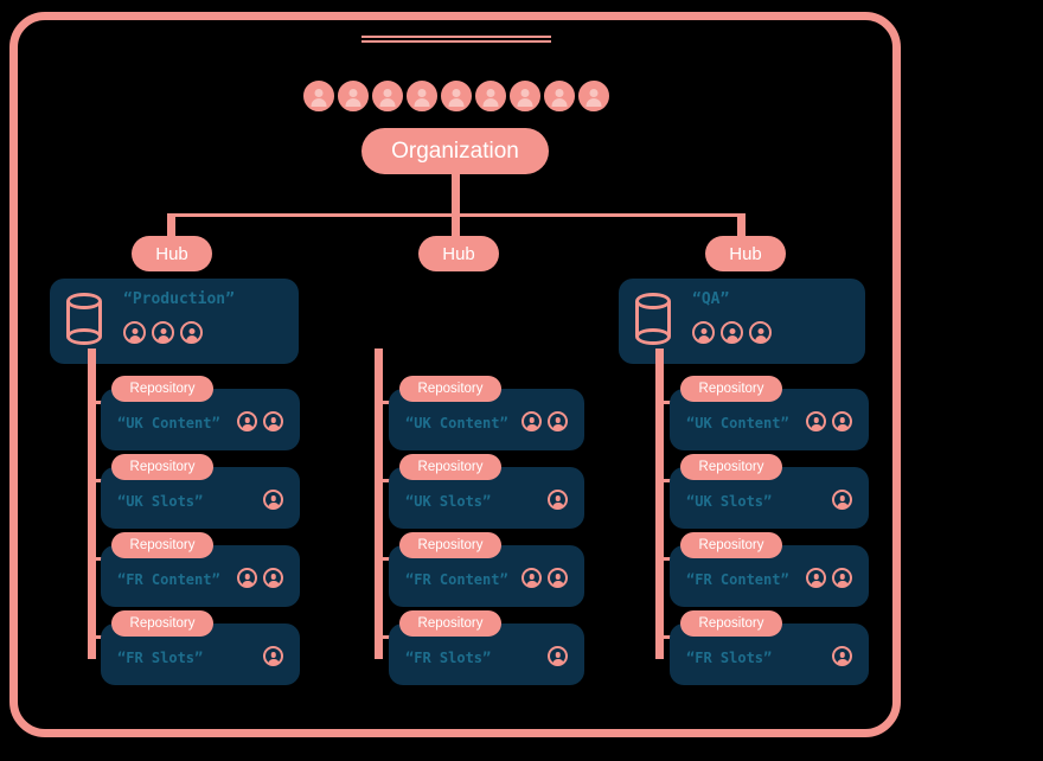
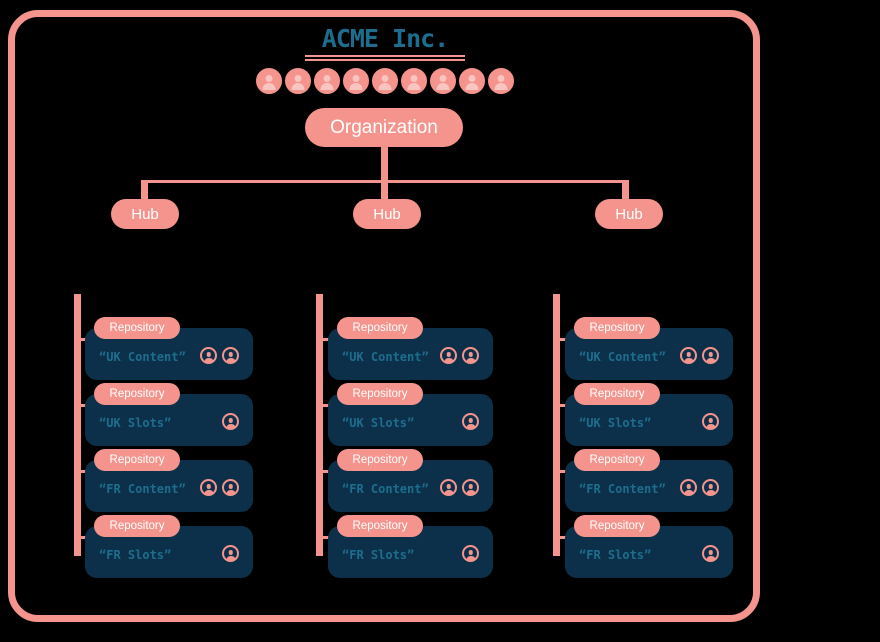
+ ACME Inc.
  Organization
  Hub
  Hub
  Hub
- “Production”
- “QA”
  Repository
  “UK Content”
  Repository
  “UK Slots”
  Repository
  “FR Content”
  Repository
  “FR Slots”
  Repository
  “UK Content”
  Repository
  “UK Slots”
  Repository
  “FR Content”
  Repository
  “FR Slots”
  Repository
  “UK Content”
  Repository
  “UK Slots”
  Repository
  “FR Content”
  Repository
  “FR Slots”
